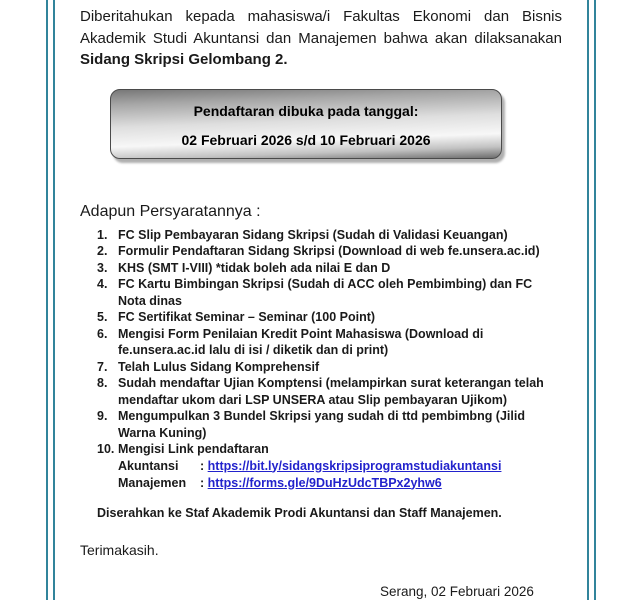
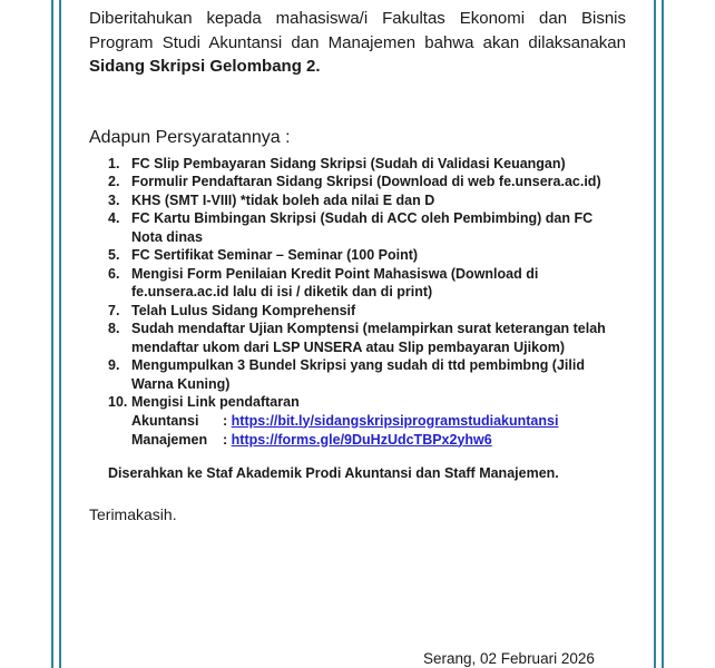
- Diberitahukan kepada mahasiswa/i Fakultas Ekonomi dan Bisnis Akademik Studi Akuntansi dan Manajemen bahwa akan dilaksanakan Sidang Skripsi Gelombang 2.
+ Diberitahukan kepada mahasiswa/i Fakultas Ekonomi dan Bisnis Program Studi Akuntansi dan Manajemen bahwa akan dilaksanakan Sidang Skripsi Gelombang 2.
- Pendaftaran dibuka pada tanggal:
- 02 Februari 2026 s/d 10 Februari 2026
  Adapun Persyaratannya :
  1.
  FC Slip Pembayaran Sidang Skripsi (Sudah di Validasi Keuangan)
  2.
  Formulir Pendaftaran Sidang Skripsi (Download di web fe.unsera.ac.id)
  3.
  KHS (SMT I-VIII) *tidak boleh ada nilai E dan D
  4.
  FC Kartu Bimbingan Skripsi (Sudah di ACC oleh Pembimbing) dan FC Nota dinas
  5.
  FC Sertifikat Seminar – Seminar (100 Point)
  6.
  Mengisi Form Penilaian Kredit Point Mahasiswa (Download di fe.unsera.ac.id lalu di isi / diketik dan di print)
  7.
  Telah Lulus Sidang Komprehensif
  8.
  Sudah mendaftar Ujian Komptensi (melampirkan surat keterangan telah mendaftar ukom dari LSP UNSERA atau Slip pembayaran Ujikom)
  9.
  Mengumpulkan 3 Bundel Skripsi yang sudah di ttd pembimbng (Jilid Warna Kuning)
  10.
  Mengisi Link pendaftaran
  Akuntansi : https://bit.ly/sidangskripsiprogramstudiakuntansi
  Manajemen : https://forms.gle/9DuHzUdcTBPx2yhw6
  Diserahkan ke Staf Akademik Prodi Akuntansi dan Staff Manajemen.
  Terimakasih.
  Serang, 02 Februari 2026
